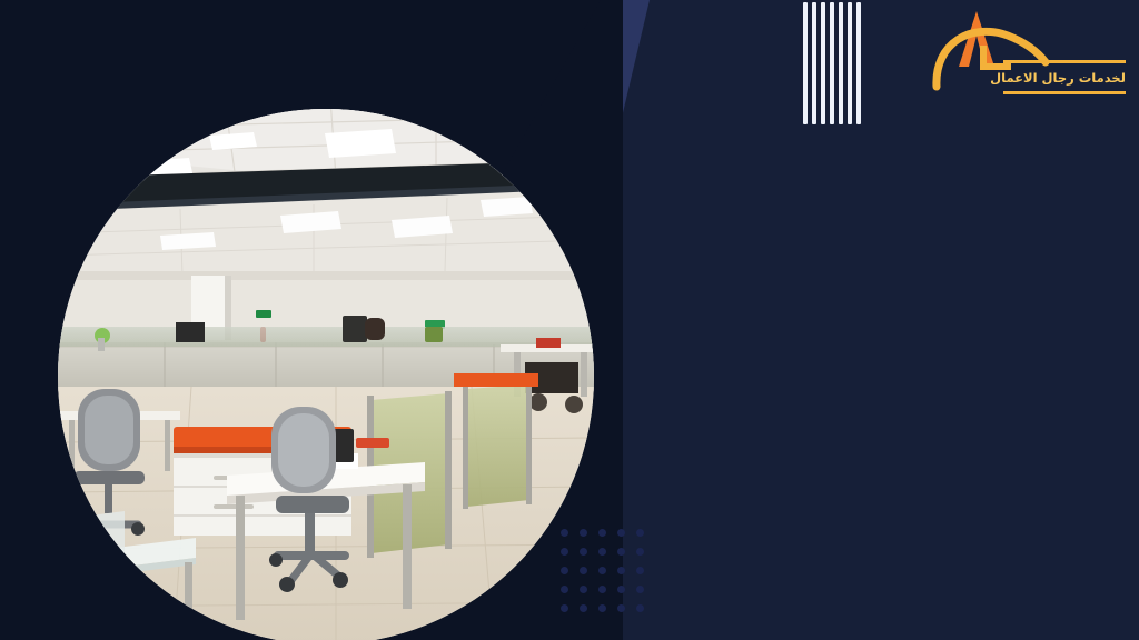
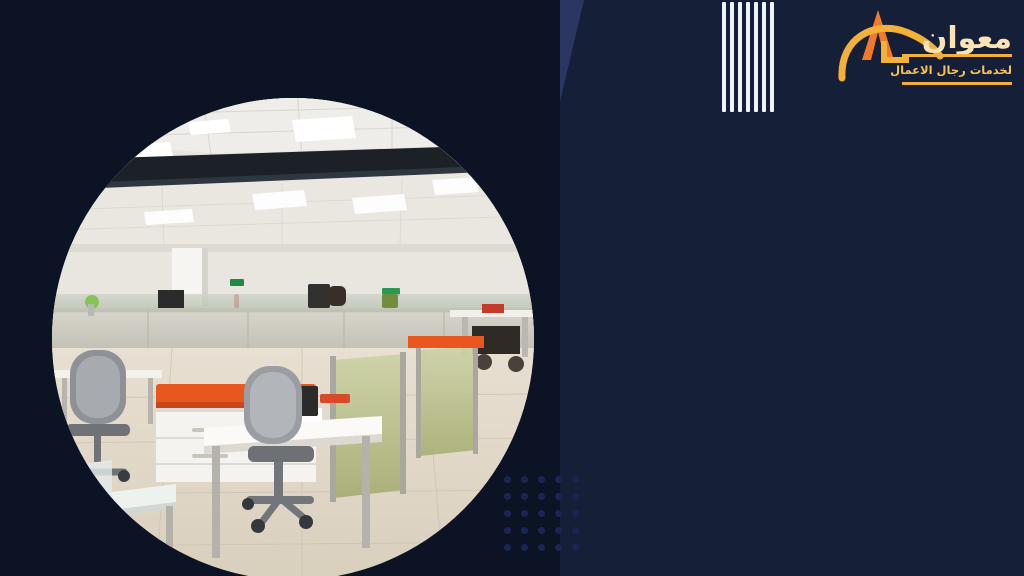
+ معوان
  لخدمات رجال الاعمال
